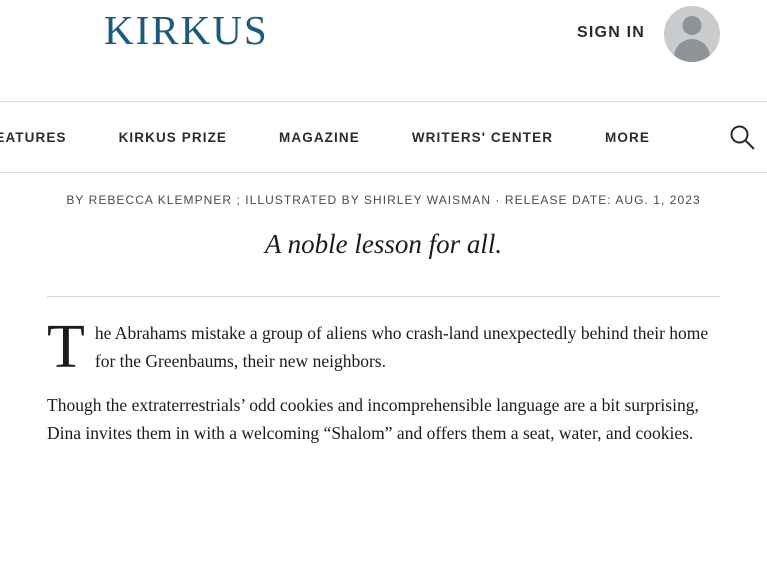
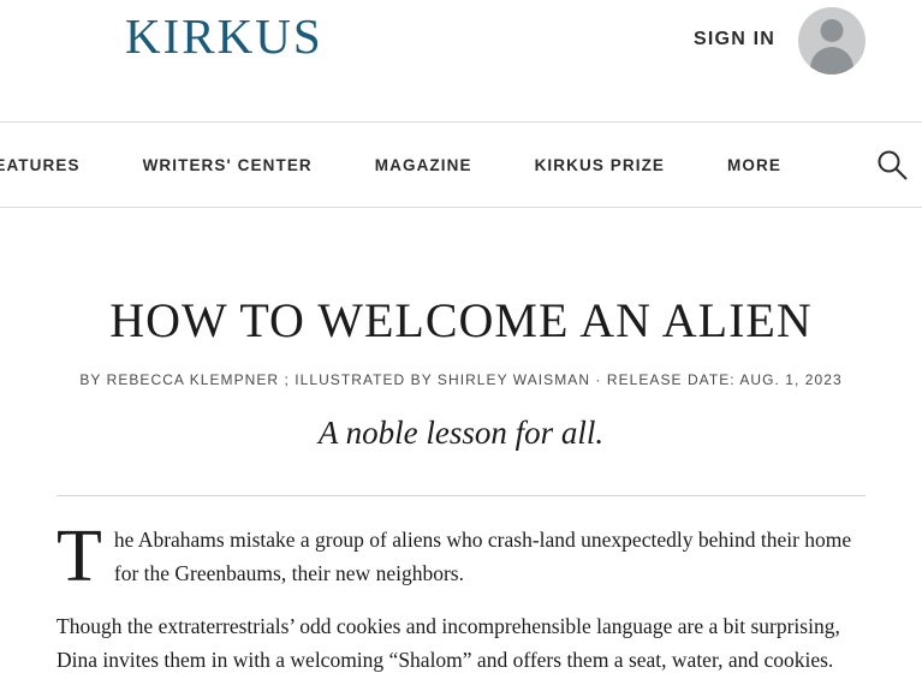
  KIRKUS
  SIGN IN
  EATURES
- KIRKUS PRIZE
+ WRITERS' CENTER
  MAGAZINE
- WRITERS' CENTER
+ KIRKUS PRIZE
  MORE
+ HOW TO WELCOME AN ALIEN
  BY REBECCA KLEMPNER ; ILLUSTRATED BY SHIRLEY WAISMAN · RELEASE DATE: AUG. 1, 2023
  A noble lesson for all.
  T
  he Abrahams mistake a group of aliens who crash-land unexpectedly behind their home for the Greenbaums, their new neighbors.
  Though the extraterrestrials’ odd cookies and incomprehensible language are a bit surprising, Dina invites them in with a welcoming “Shalom” and offers them a seat, water, and cookies.
